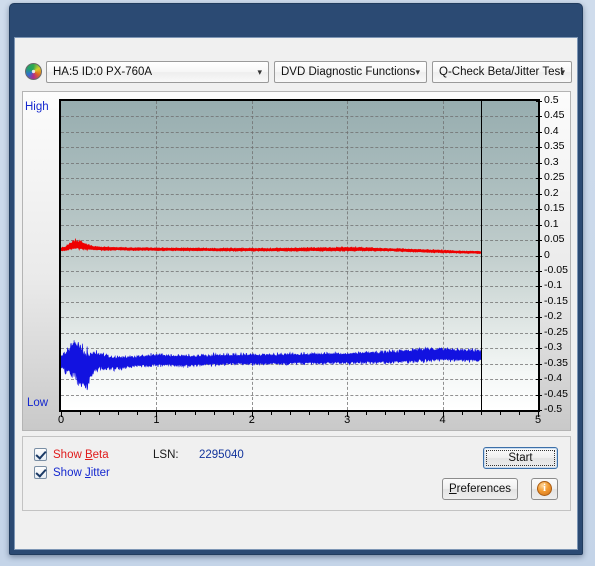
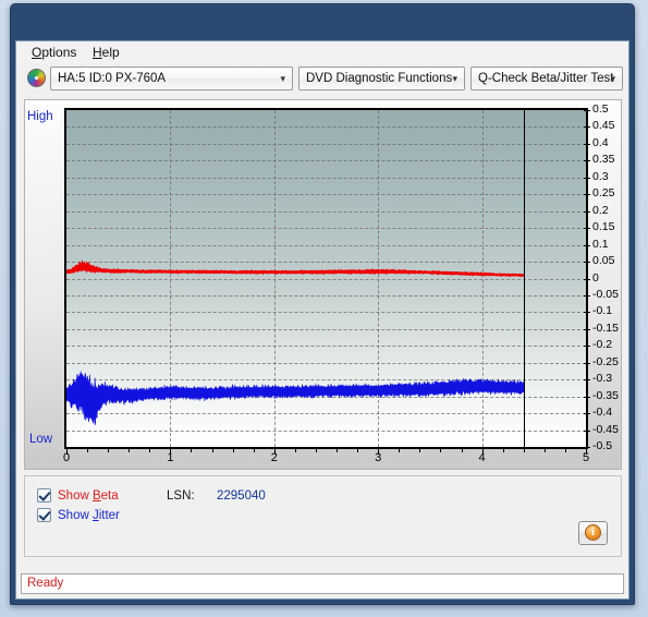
+ Options
+ Help
  HA:5 ID:0 PX-760A
  ▾
  DVD Diagnostic Functions
  ▾
  Q-Check Beta/Jitter Test
  ▾
  High
  Low
  0.5
  0.45
  0.4
  0.35
  0.3
  0.25
  0.2
  0.15
  0.1
  0.05
  0
  -0.05
  -0.1
  -0.15
  -0.2
  -0.25
  -0.3
  -0.35
  -0.4
  -0.45
  -0.5
  0
  1
  2
  3
  4
  5
  Show Beta
  Show Jitter
  LSN:
  2295040
- Start
- Preferences
  i
+ Ready
